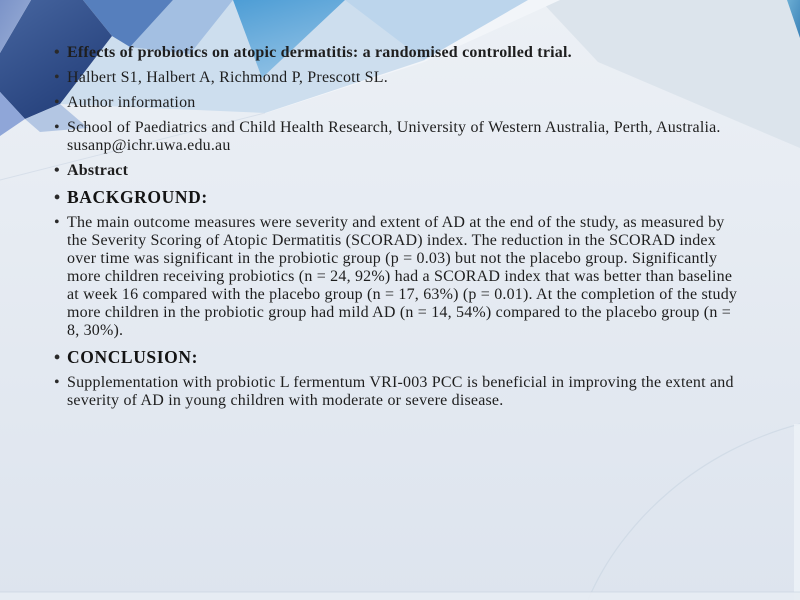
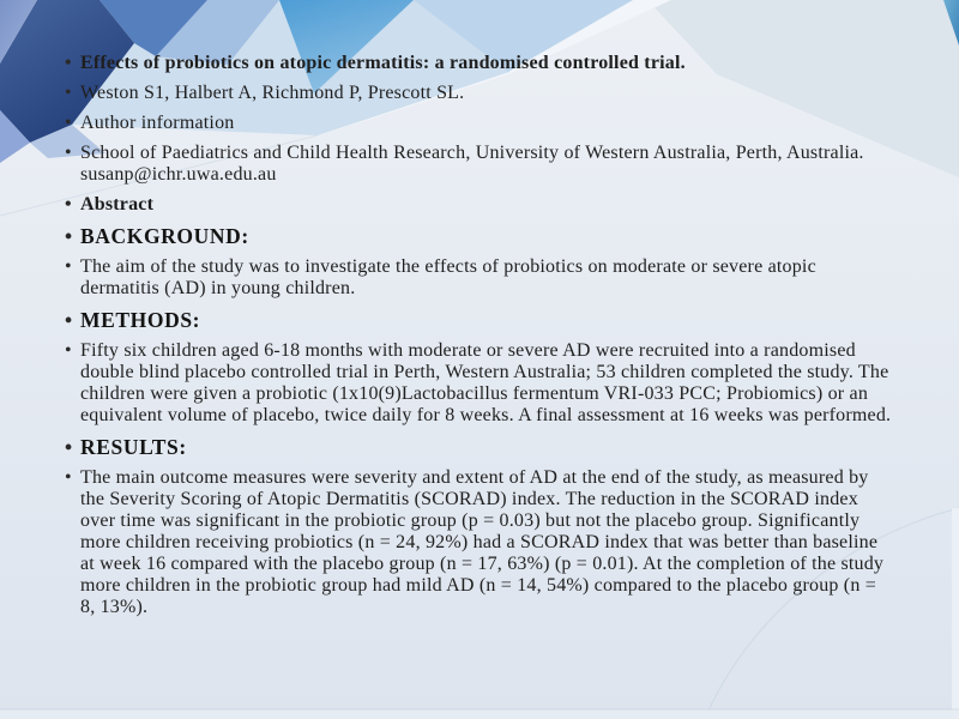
  Effects of probiotics on atopic dermatitis: a randomised controlled trial.
- Halbert S1, Halbert A, Richmond P, Prescott SL.
+ Weston S1, Halbert A, Richmond P, Prescott SL.
  Author information
  School of Paediatrics and Child Health Research, University of Western Australia, Perth, Australia. susanp@ichr.uwa.edu.au
  Abstract
  BACKGROUND:
+ The aim of the study was to investigate the effects of probiotics on moderate or severe atopic dermatitis (AD) in young children.
+ METHODS:
+ Fifty six children aged 6-18 months with moderate or severe AD were recruited into a randomised double blind placebo controlled trial in Perth, Western Australia; 53 children completed the study. The children were given a probiotic (1x10(9)Lactobacillus fermentum VRI-033 PCC; Probiomics) or an equivalent volume of placebo, twice daily for 8 weeks. A final assessment at 16 weeks was performed.
+ RESULTS:
- The main outcome measures were severity and extent of AD at the end of the study, as measured by the Severity Scoring of Atopic Dermatitis (SCORAD) index. The reduction in the SCORAD index over time was significant in the probiotic group (p = 0.03) but not the placebo group. Significantly more children receiving probiotics (n = 24, 92%) had a SCORAD index that was better than baseline at week 16 compared with the placebo group (n = 17, 63%) (p = 0.01). At the completion of the study more children in the probiotic group had mild AD (n = 14, 54%) compared to the placebo group (n = 8, 30%).
+ The main outcome measures were severity and extent of AD at the end of the study, as measured by the Severity Scoring of Atopic Dermatitis (SCORAD) index. The reduction in the SCORAD index over time was significant in the probiotic group (p = 0.03) but not the placebo group. Significantly more children receiving probiotics (n = 24, 92%) had a SCORAD index that was better than baseline at week 16 compared with the placebo group (n = 17, 63%) (p = 0.01). At the completion of the study more children in the probiotic group had mild AD (n = 14, 54%) compared to the placebo group (n = 8, 13%).
- CONCLUSION:
- Supplementation with probiotic L fermentum VRI-003 PCC is beneficial in improving the extent and severity of AD in young children with moderate or severe disease.
